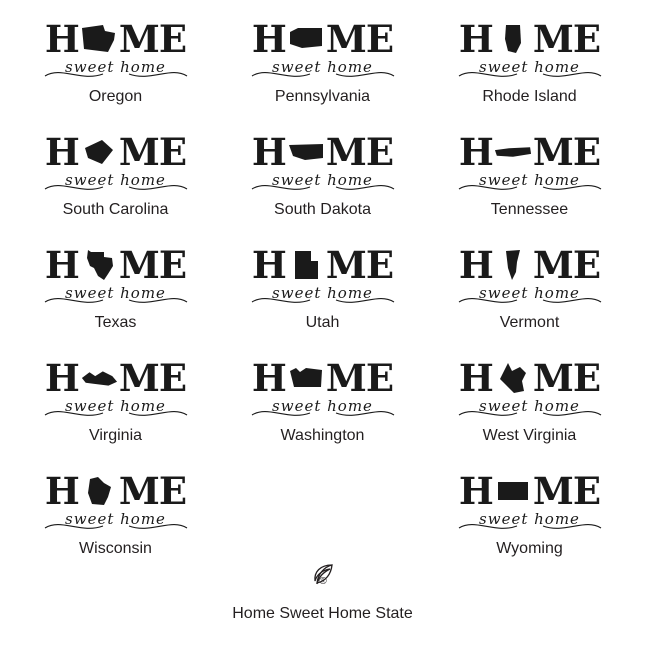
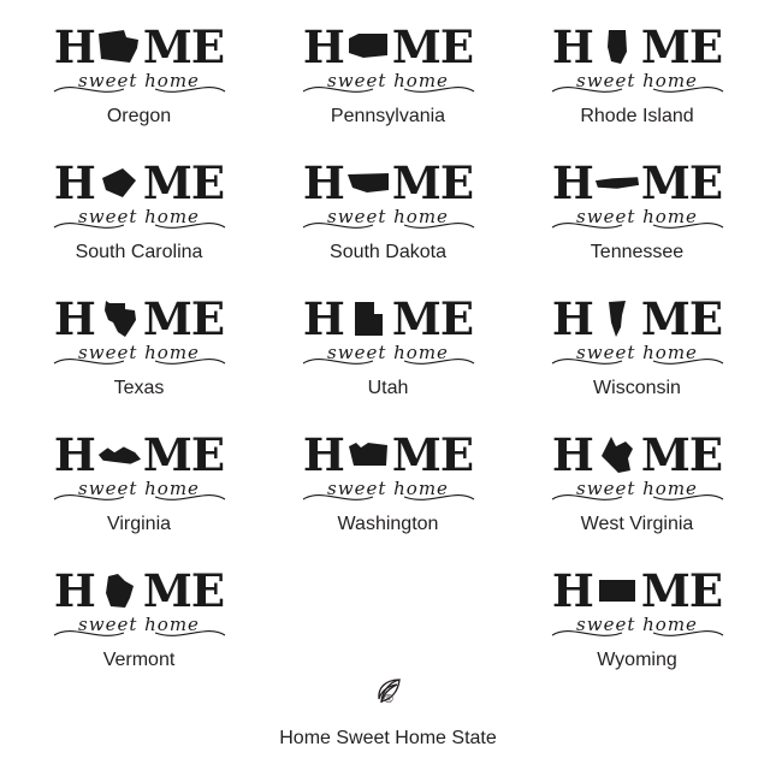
  H
  ME
  sweet home
  Oregon
  H
  ME
  sweet home
  Pennsylvania
  H
  ME
  sweet home
  Rhode Island
  H
  ME
  sweet home
  South Carolina
  H
  ME
  sweet home
  South Dakota
  H
  ME
  sweet home
  Tennessee
  H
  ME
  sweet home
  Texas
  H
  ME
  sweet home
  Utah
  H
  ME
  sweet home
- Vermont
+ Wisconsin
  H
  ME
  sweet home
  Virginia
  H
  ME
  sweet home
  Washington
  H
  ME
  sweet home
  West Virginia
  H
  ME
  sweet home
- Wisconsin
+ Vermont
  H
  ME
  sweet home
  Wyoming
  ®
  Home Sweet Home State
